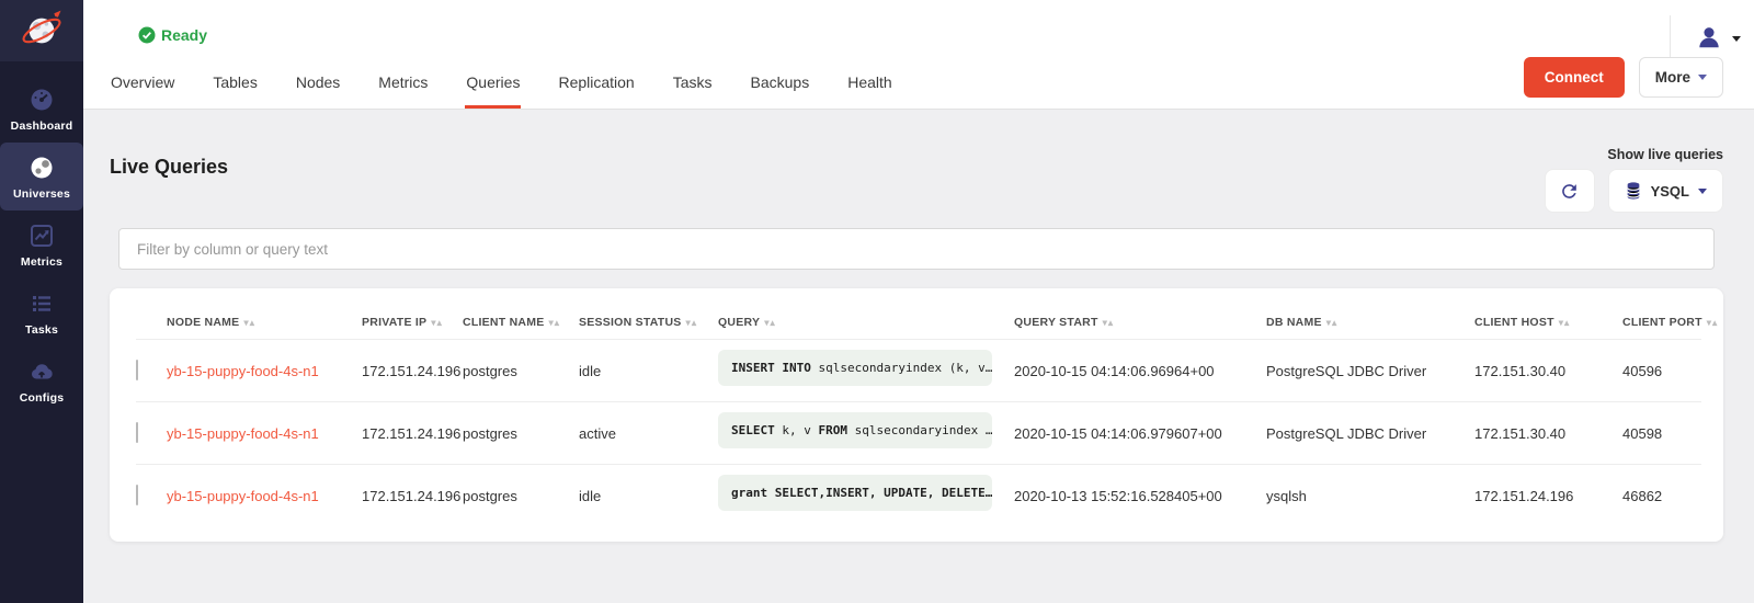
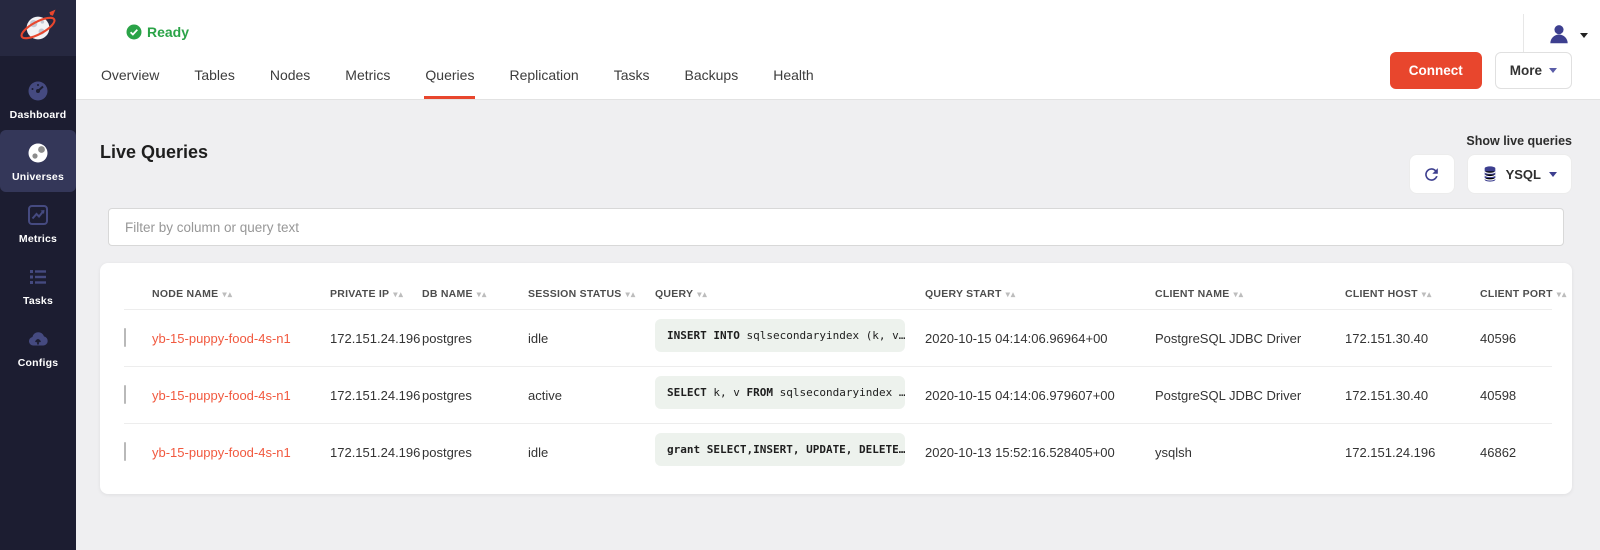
  Dashboard
  Universes
  Metrics
  Tasks
  Configs
  Ready
  Overview
  Tables
  Nodes
  Metrics
  Queries
  Replication
  Tasks
  Backups
  Health
  Connect
  More
  Live Queries
  Show live queries
  YSQL
  Filter by column or query text
  NODE NAME ▾▴
  PRIVATE IP ▾▴
- CLIENT NAME ▾▴
+ DB NAME ▾▴
  SESSION STATUS ▾▴
  QUERY ▾▴
  QUERY START ▾▴
- DB NAME ▾▴
+ CLIENT NAME ▾▴
  CLIENT HOST ▾▴
  CLIENT PORT ▾▴
  yb-15-puppy-food-4s-n1
  172.151.24.196
  postgres
  idle
  INSERT INTO sqlsecondaryindex (k, v…
  2020-10-15 04:14:06.96964+00
  PostgreSQL JDBC Driver
  172.151.30.40
  40596
  yb-15-puppy-food-4s-n1
  172.151.24.196
  postgres
  active
  SELECT k, v FROM sqlsecondaryindex …
  2020-10-15 04:14:06.979607+00
  PostgreSQL JDBC Driver
  172.151.30.40
  40598
  yb-15-puppy-food-4s-n1
  172.151.24.196
  postgres
  idle
  grant SELECT,INSERT, UPDATE, DELETE…
  2020-10-13 15:52:16.528405+00
  ysqlsh
  172.151.24.196
  46862
